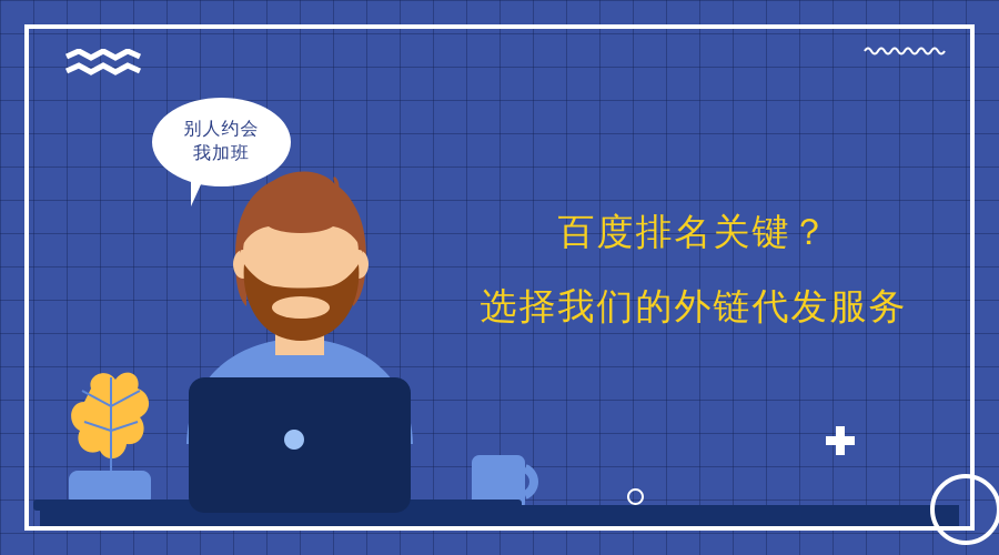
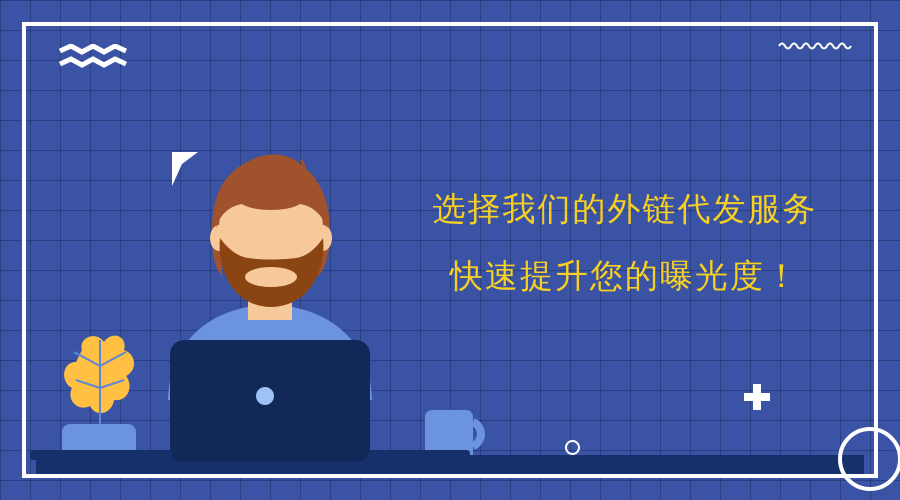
- 别人约会
- 我加班
- 百度排名关键？
  选择我们的外链代发服务
+ 快速提升您的曝光度！
